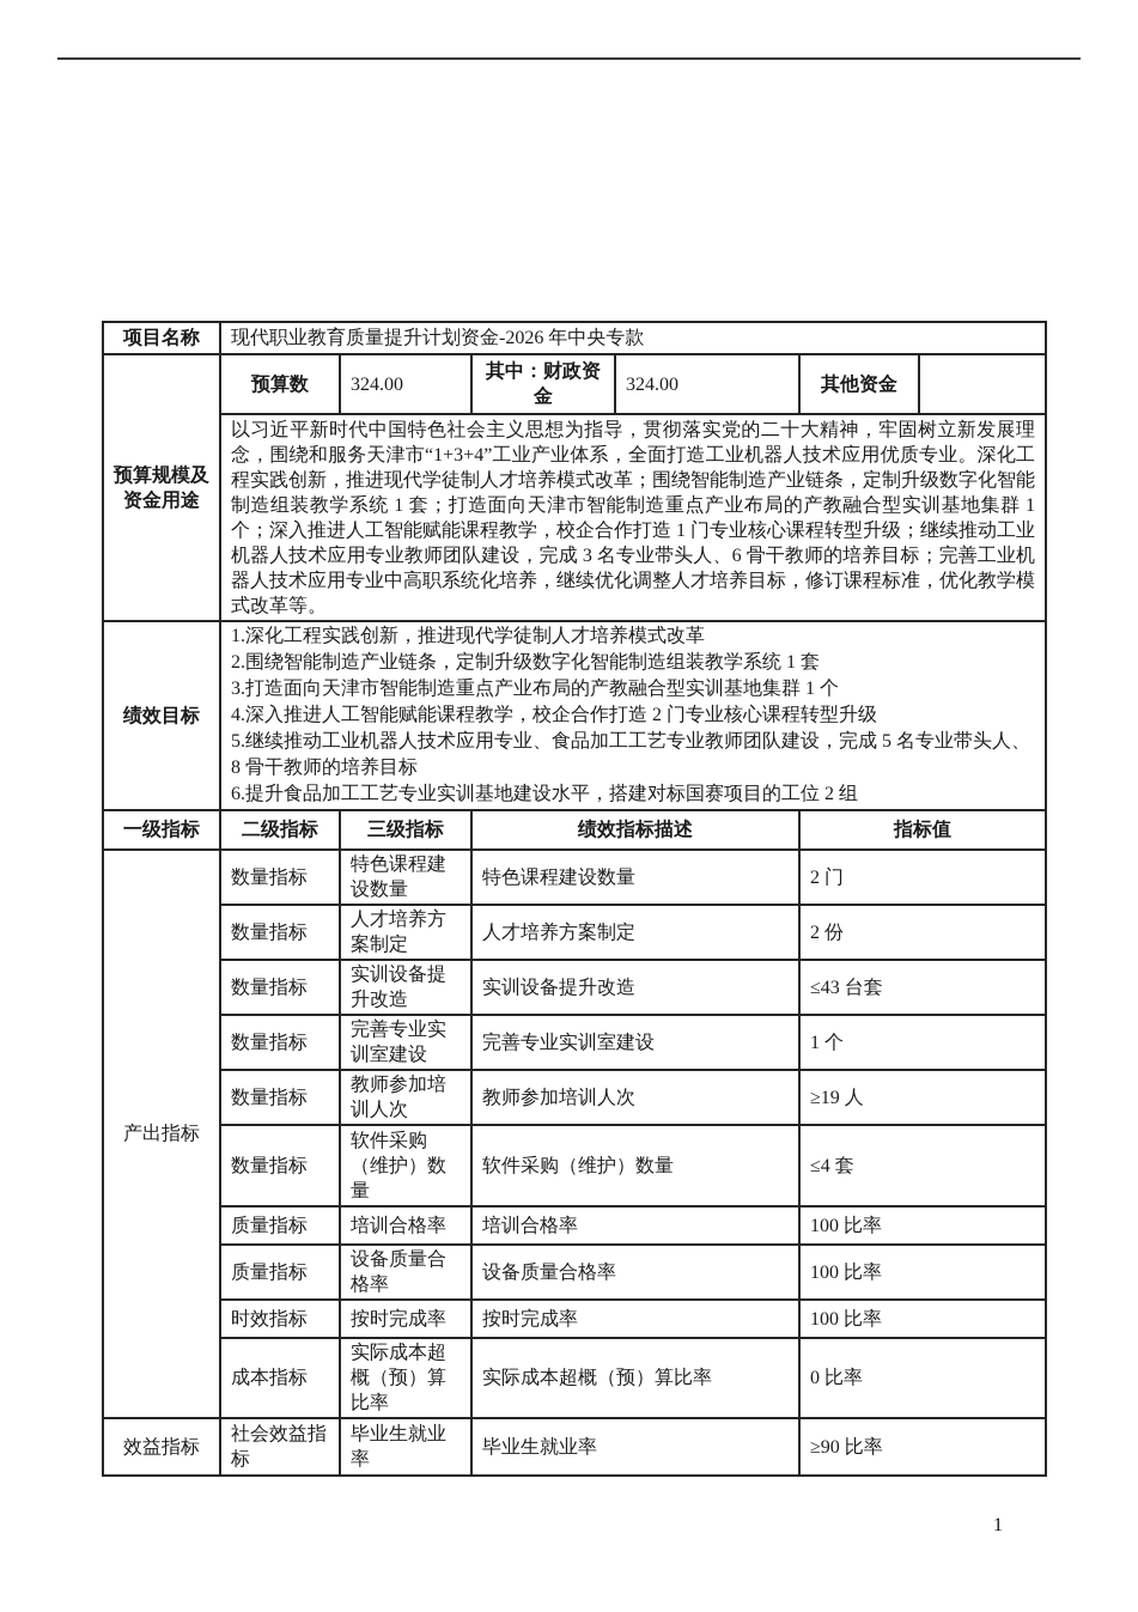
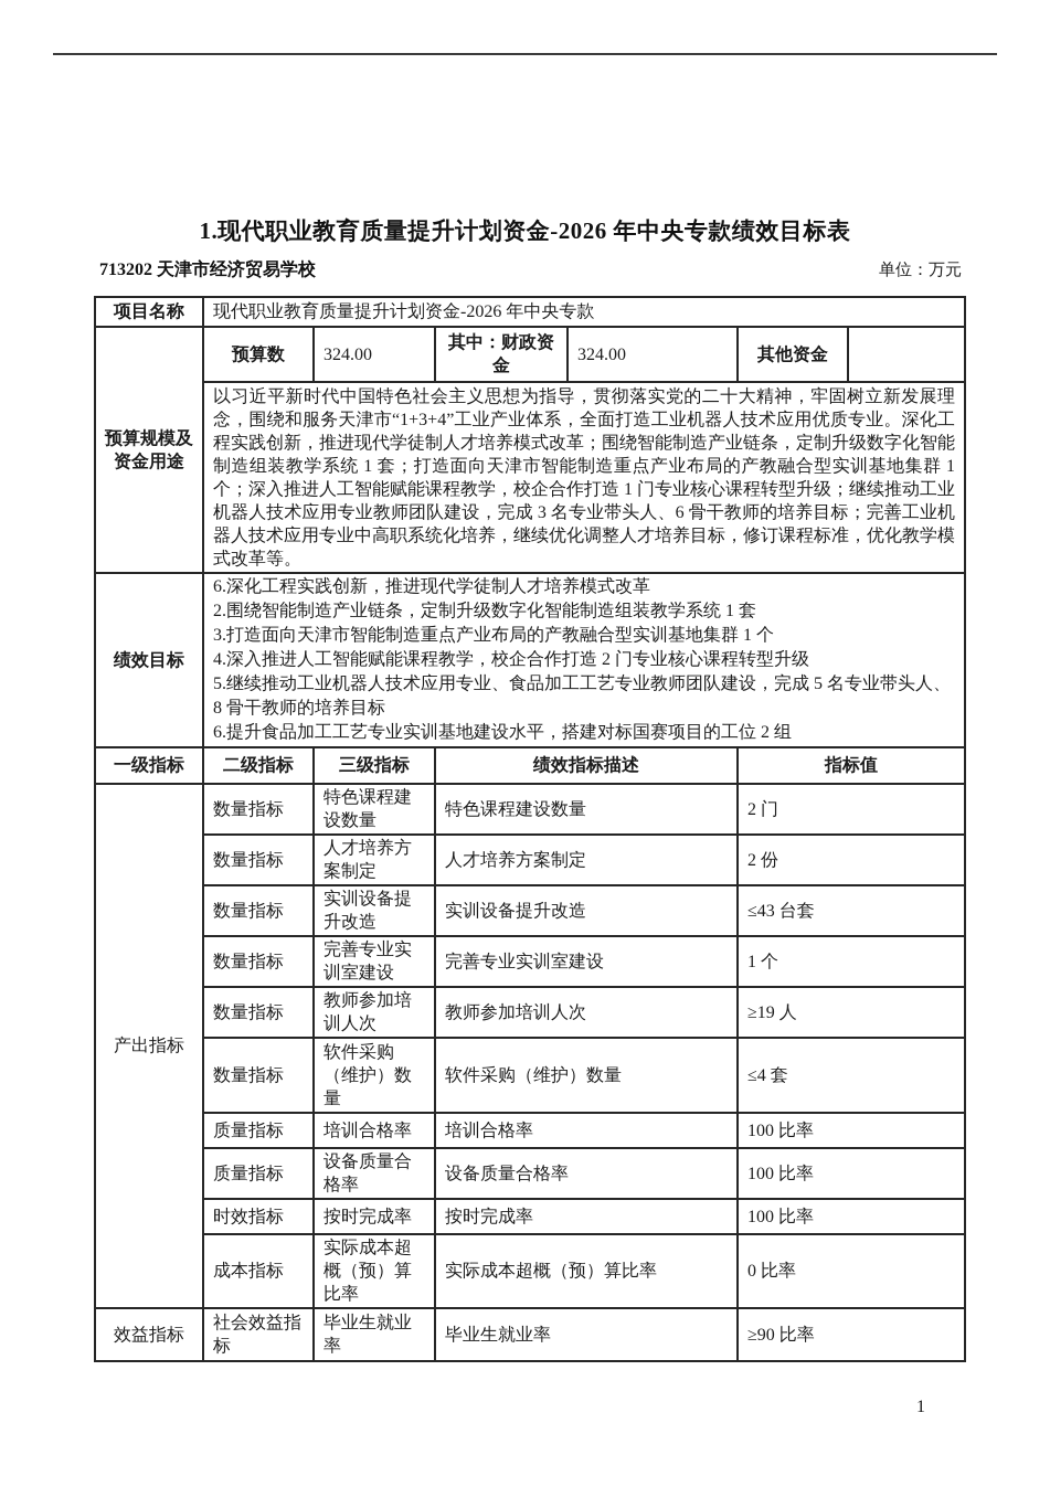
+ 1.现代职业教育质量提升计划资金-2026 年中央专款绩效目标表
+ 713202 天津市经济贸易学校
+ 单位：万元
  项目名称	现代职业教育质量提升计划资金-2026 年中央专款
  预算规模及资金用途	预算数	324.00	其中：财政资金	324.00	其他资金
  以习近平新时代中国特色社会主义思想为指导，贯彻落实党的二十大精神，牢固树立新发展理念，围绕和服务天津市“1+3+4”工业产业体系，全面打造工业机器人技术应用优质专业。深化工程实践创新，推进现代学徒制人才培养模式改革；围绕智能制造产业链条，定制升级数字化智能制造组装教学系统 1 套；打造面向天津市智能制造重点产业布局的产教融合型实训基地集群 1 个；深入推进人工智能赋能课程教学，校企合作打造 1 门专业核心课程转型升级；继续推动工业机器人技术应用专业教师团队建设，完成 3 名专业带头人、6 骨干教师的培养目标；完善工业机器人技术应用专业中高职系统化培养，继续优化调整人才培养目标，修订课程标准，优化教学模式改革等。
- 绩效目标	1.深化工程实践创新，推进现代学徒制人才培养模式改革 2.围绕智能制造产业链条，定制升级数字化智能制造组装教学系统 1 套 3.打造面向天津市智能制造重点产业布局的产教融合型实训基地集群 1 个 4.深入推进人工智能赋能课程教学，校企合作打造 2 门专业核心课程转型升级 5.继续推动工业机器人技术应用专业、食品加工工艺专业教师团队建设，完成 5 名专业带头人、8 骨干教师的培养目标 6.提升食品加工工艺专业实训基地建设水平，搭建对标国赛项目的工位 2 组
+ 绩效目标	6.深化工程实践创新，推进现代学徒制人才培养模式改革 2.围绕智能制造产业链条，定制升级数字化智能制造组装教学系统 1 套 3.打造面向天津市智能制造重点产业布局的产教融合型实训基地集群 1 个 4.深入推进人工智能赋能课程教学，校企合作打造 2 门专业核心课程转型升级 5.继续推动工业机器人技术应用专业、食品加工工艺专业教师团队建设，完成 5 名专业带头人、8 骨干教师的培养目标 6.提升食品加工工艺专业实训基地建设水平，搭建对标国赛项目的工位 2 组
  一级指标	二级指标	三级指标	绩效指标描述	指标值
  产出指标	数量指标	特色课程建设数量	特色课程建设数量	2 门
  数量指标	人才培养方案制定	人才培养方案制定	2 份
  数量指标	实训设备提升改造	实训设备提升改造	≤43 台套
  数量指标	完善专业实训室建设	完善专业实训室建设	1 个
  数量指标	教师参加培训人次	教师参加培训人次	≥19 人
  数量指标	软件采购（维护）数量	软件采购（维护）数量	≤4 套
  质量指标	培训合格率	培训合格率	100 比率
  质量指标	设备质量合格率	设备质量合格率	100 比率
  时效指标	按时完成率	按时完成率	100 比率
  成本指标	实际成本超概（预）算比率	实际成本超概（预）算比率	0 比率
  效益指标	社会效益指标	毕业生就业率	毕业生就业率	≥90 比率
  1
